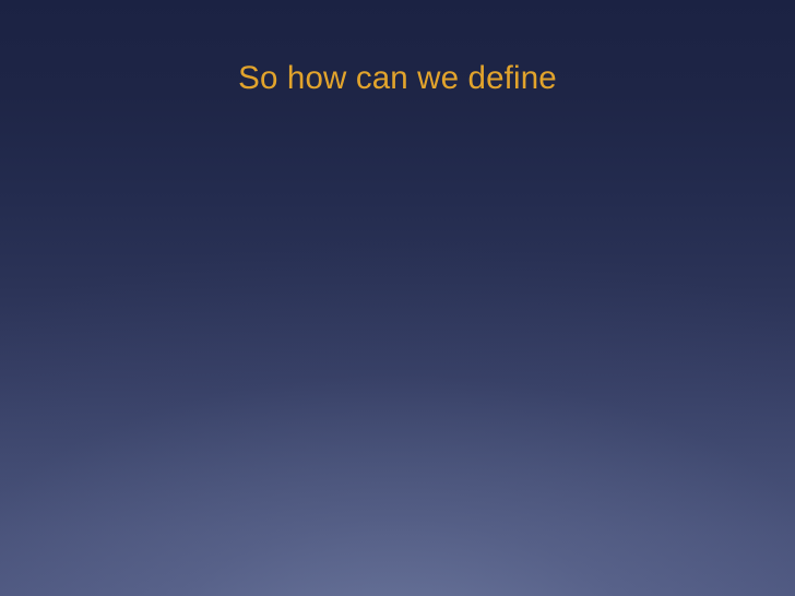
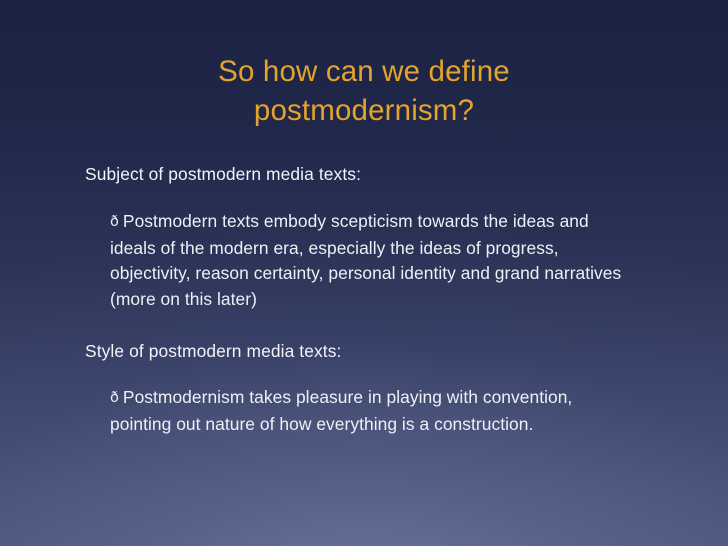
  So how can we define
+ postmodernism?
+ Subject of postmodern media texts:
+ ð Postmodern texts embody scepticism towards the ideas and ideals of the modern era, especially the ideas of progress, objectivity, reason certainty, personal identity and grand narratives (more on this later)
+ Style of postmodern media texts:
+ ð Postmodernism takes pleasure in playing with convention, pointing out nature of how everything is a construction.
